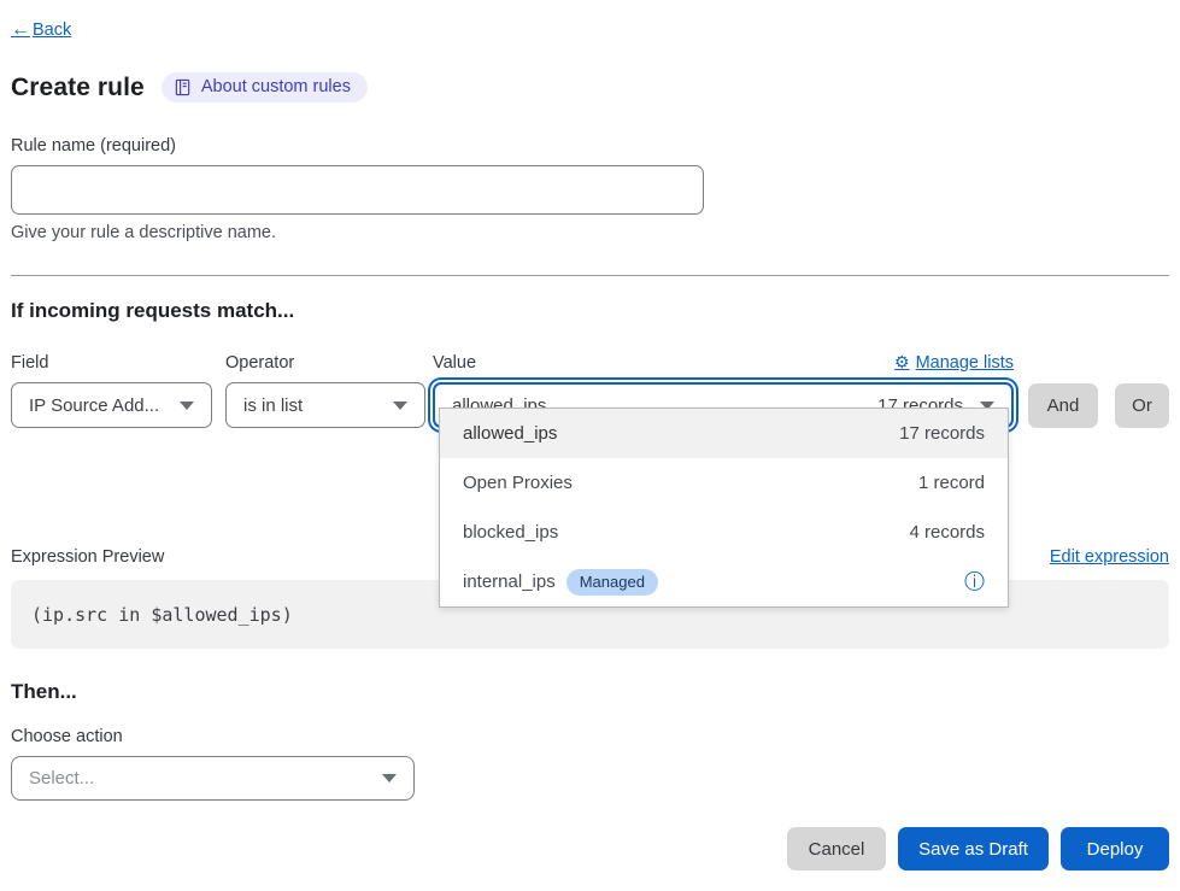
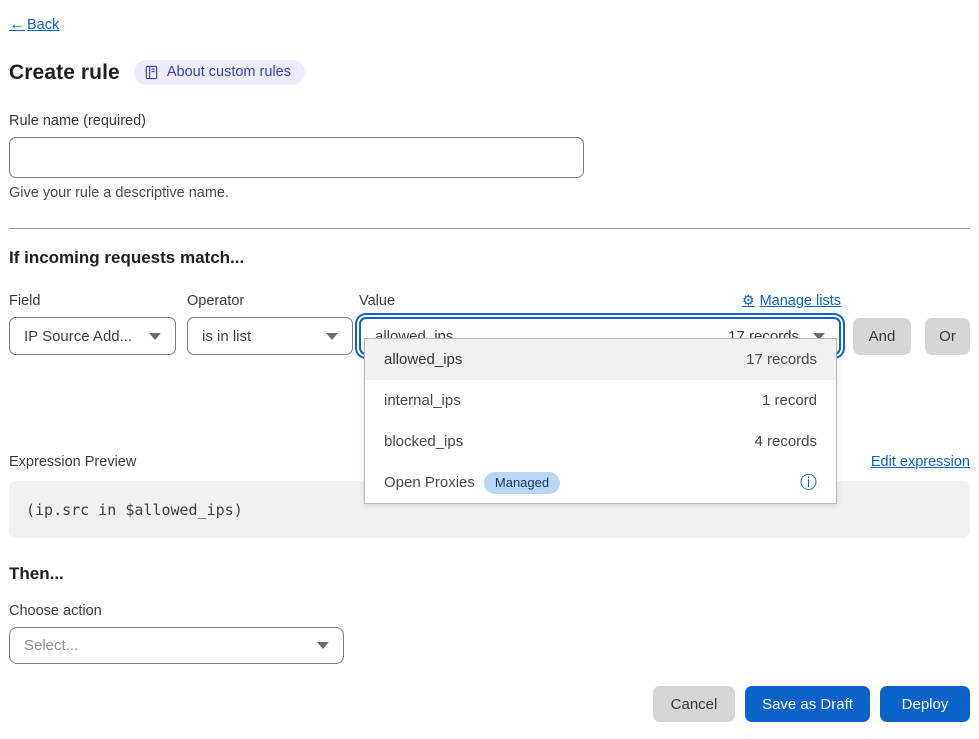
  ← Back
  Create rule
  About custom rules
  Rule name (required)
  Give your rule a descriptive name.
  If incoming requests match...
  Field
  IP Source Add...
  Operator
  is in list
  Value
  ⚙
  Manage lists
  allowed_ips
  17 records
  allowed_ips
  17 records
- Open Proxies
+ internal_ips
  1 record
  blocked_ips
  4 records
- internal_ips
+ Open Proxies
  Managed
  ⓘ
  And
  Or
  Expression Preview
  Edit expression
  (ip.src in $allowed_ips)
  Then...
  Choose action
  Select...
  Cancel
  Save as Draft
  Deploy
